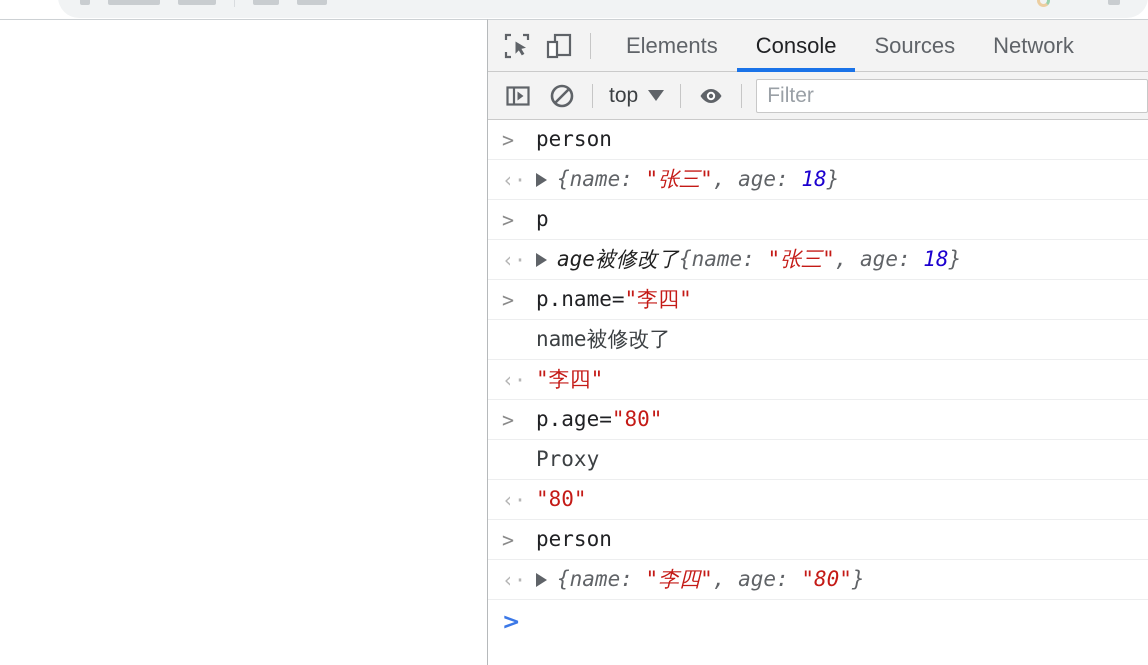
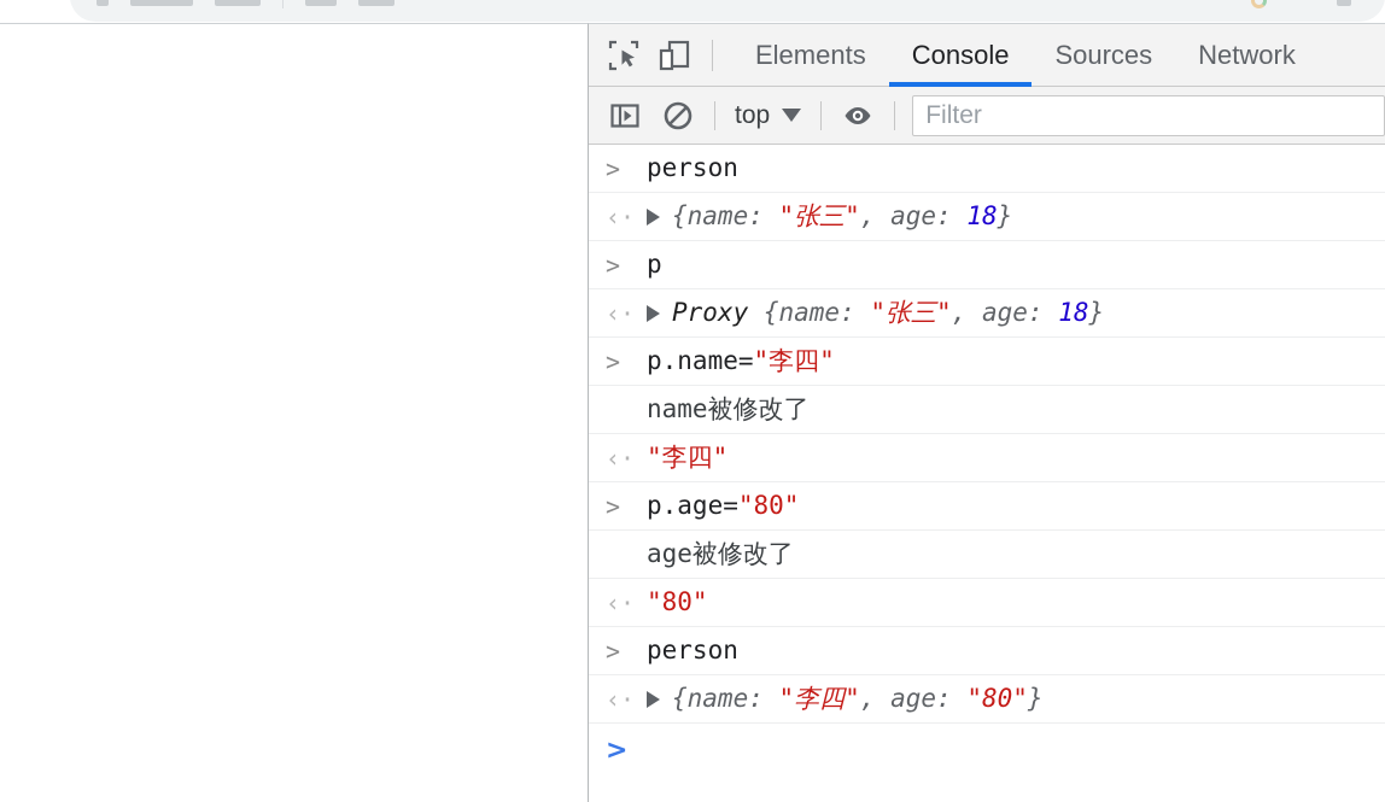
  Elements
  Console
  Sources
  Network
  top
  Filter
  >
  person
  ‹·
  {name: "张三", age: 18}
  >
  p
  ‹·
- age被修改了{name: "张三", age: 18}
+ Proxy {name: "张三", age: 18}
  >
  p.name="李四"
  name被修改了
  ‹·
  "李四"
  >
  p.age="80"
- Proxy
+ age被修改了
  ‹·
  "80"
  >
  person
  ‹·
  {name: "李四", age: "80"}
  >
